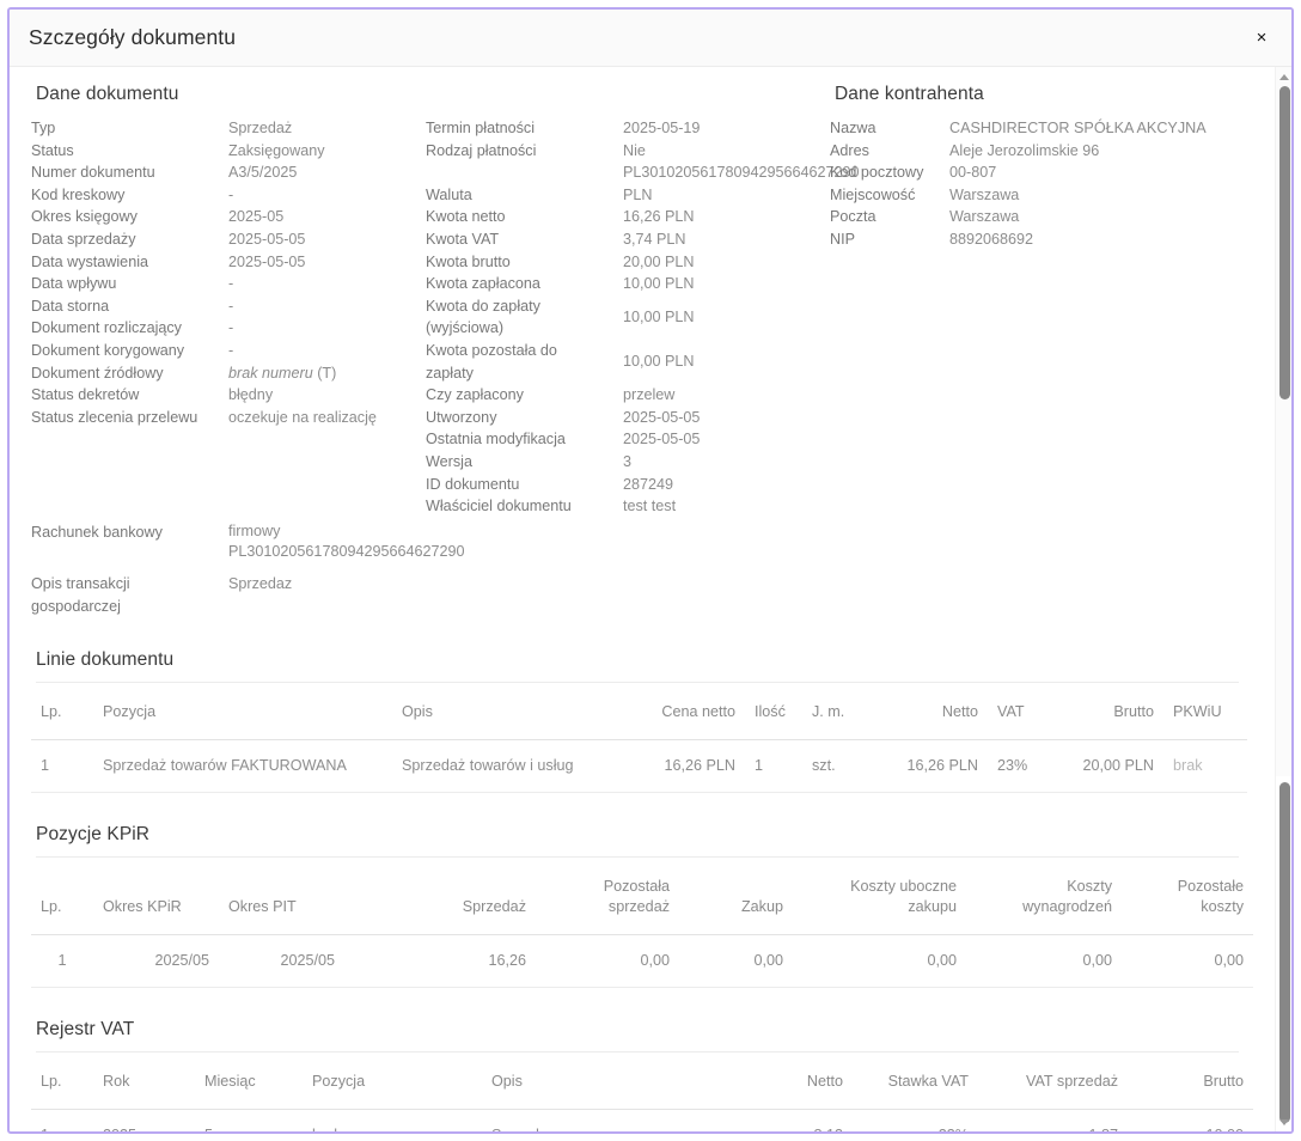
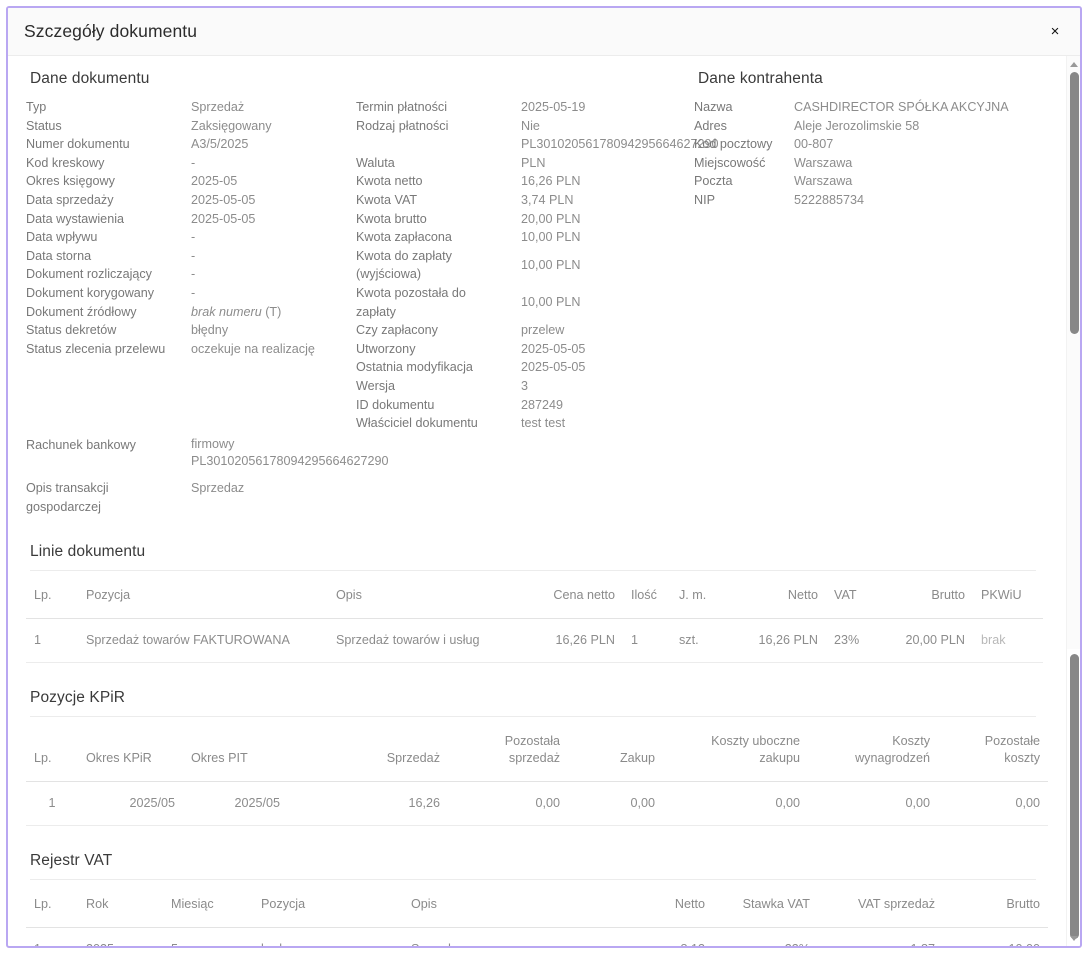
  Szczegóły dokumentu
  ×
  Dane dokumentu
  Typ
  Sprzedaż
  Status
  Zaksięgowany
  Numer dokumentu
  A3/5/2025
  Kod kreskowy
  -
  Okres księgowy
  2025-05
  Data sprzedaży
  2025-05-05
  Data wystawienia
  2025-05-05
  Data wpływu
  -
  Data storna
  -
  Dokument rozliczający
  -
  Dokument korygowany
  -
  Dokument źródłowy
  brak numeru (T)
  Status dekretów
  błędny
  Status zlecenia przelewu
  oczekuje na realizację
  Rachunek bankowy
  firmowy
  PL30102056178094295664627290
  Opis transakcji gospodarczej
  Sprzedaz
  Termin płatności
  2025-05-19
  Rodzaj płatności
  Nie
  PL30102056178094295664627290
  Waluta
  PLN
  Kwota netto
  16,26 PLN
  Kwota VAT
  3,74 PLN
  Kwota brutto
  20,00 PLN
  Kwota zapłacona
  10,00 PLN
  Kwota do zapłaty
  (wyjściowa)
  10,00 PLN
  Kwota pozostała do
  zapłaty
  10,00 PLN
  Czy zapłacony
  przelew
  Utworzony
  2025-05-05
  Ostatnia modyfikacja
  2025-05-05
  Wersja
  3
  ID dokumentu
  287249
  Właściciel dokumentu
  test test
  Dane kontrahenta
  Nazwa
  CASHDIRECTOR SPÓŁKA AKCYJNA
  Adres
- Aleje Jerozolimskie 96
+ Aleje Jerozolimskie 58
  Kod pocztowy
  00-807
  Miejscowość
  Warszawa
  Poczta
  Warszawa
  NIP
- 8892068692
+ 5222885734
  Linie dokumentu
  Lp.	Pozycja	Opis	Cena netto	Ilość	J. m.	Netto	VAT	Brutto	PKWiU
  1	Sprzedaż towarów FAKTUROWANA	Sprzedaż towarów i usług	16,26 PLN	1	szt.	16,26 PLN	23%	20,00 PLN	brak
  Pozycje KPiR
  Lp.	Okres KPiR	Okres PIT	Sprzedaż	Pozostała sprzedaż	Zakup	Koszty uboczne zakupu	Koszty wynagrodzeń	Pozostałe koszty
  1	2025/05	2025/05	16,26	0,00	0,00	0,00	0,00	0,00
  Rejestr VAT
  Lp.	Rok	Miesiąc	Pozycja	Opis	Netto	Stawka VAT	VAT sprzedaż	Brutto
